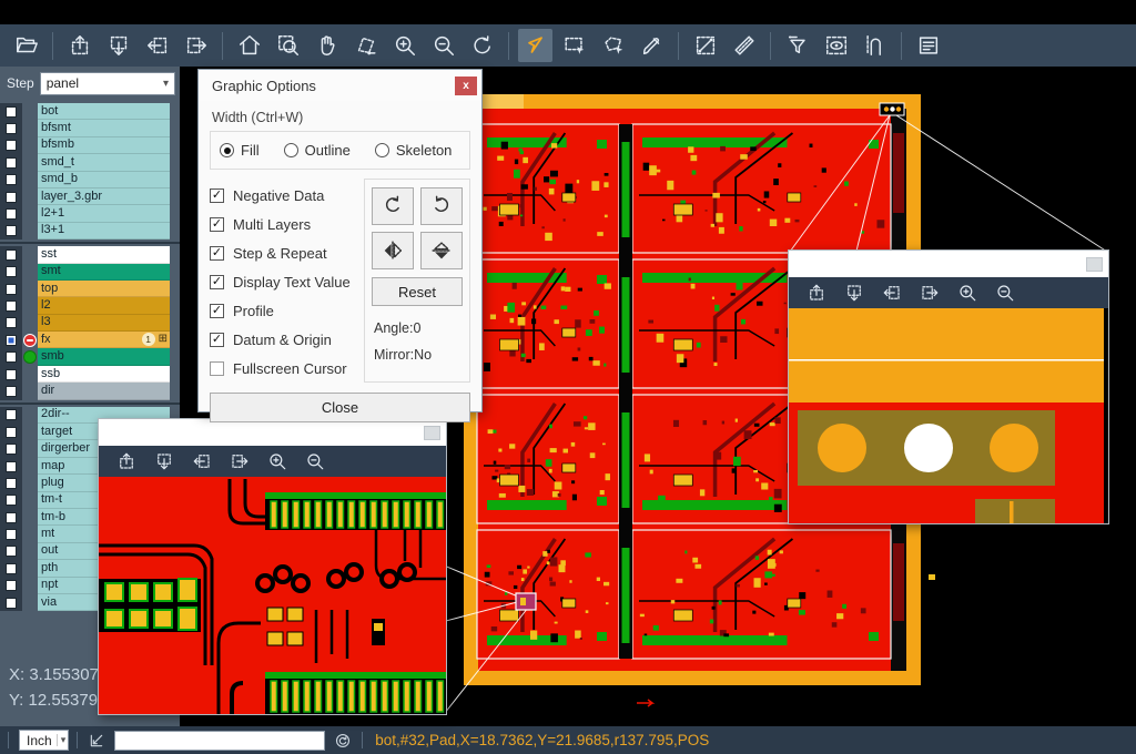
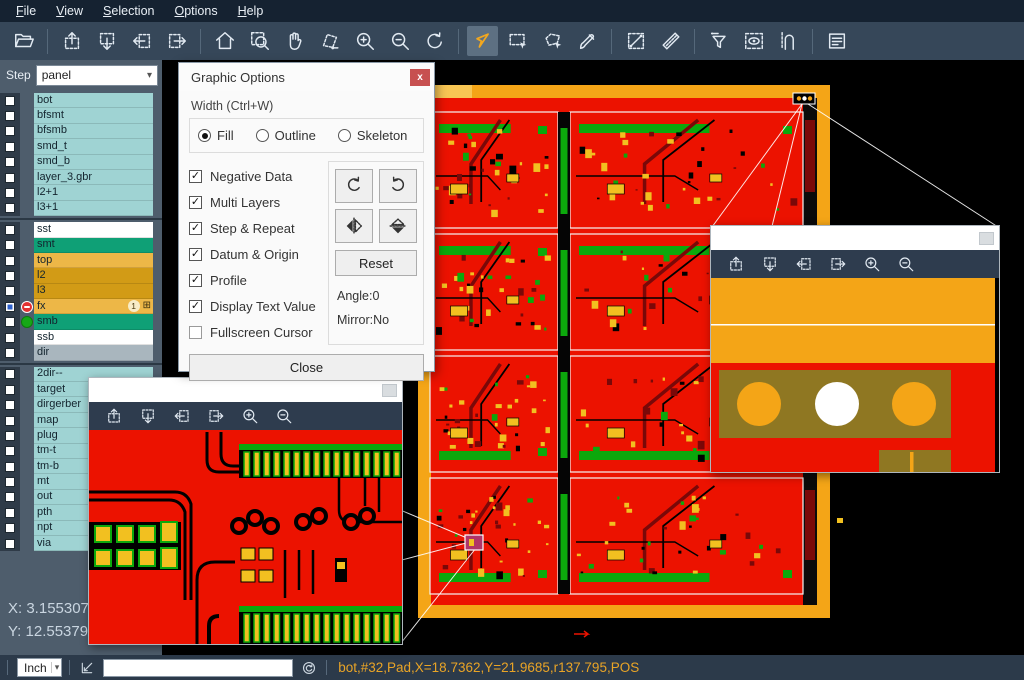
+ File
+ View
+ Selection
+ Options
+ Help
  Step
  panel
  ▾
  bot
  bfsmt
  bfsmb
  smd_t
  smd_b
  layer_3.gbr
  l2+1
  l3+1
  sst
  smt
  top
  l2
  l3
  fx
  1
  ⊞
  smb
  ssb
  dir
  2dir--
  target
  dirgerber
  map
  plug
  tm-t
  tm-b
  mt
  out
  pth
  npt
  via
  X: 3.155307
  Y: 12.55379
  Graphic Options
  x
  Width (Ctrl+W)
  Fill
  Outline
  Skeleton
  ✓
  Negative Data
  ✓
  Multi Layers
  ✓
  Step & Repeat
  ✓
- Display Text Value
+ Datum & Origin
  ✓
  Profile
  ✓
- Datum & Origin
+ Display Text Value
  Fullscreen Cursor
  Reset
  Angle:0
  Mirror:No
  Close
  Inch
  ▾
  bot,#32,Pad,X=18.7362,Y=21.9685,r137.795,POS
